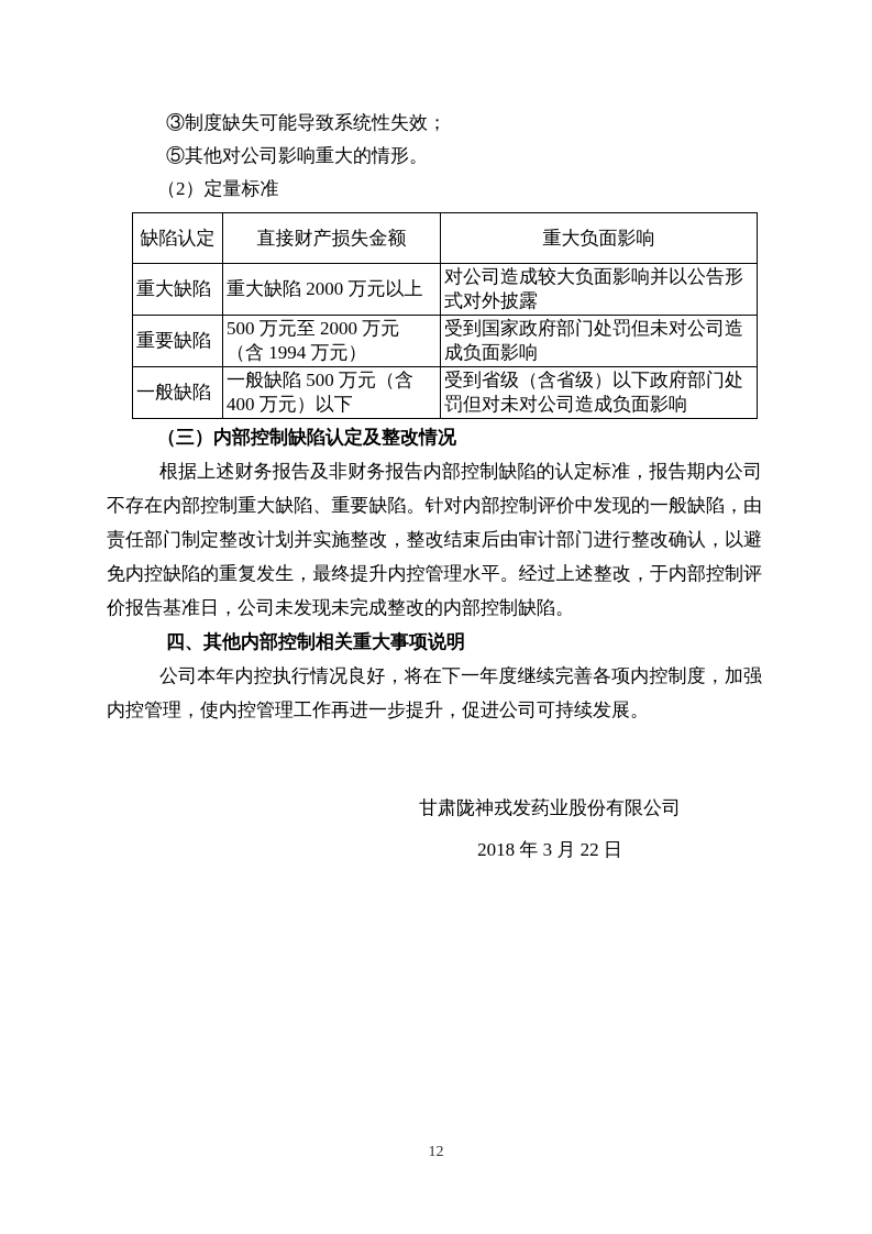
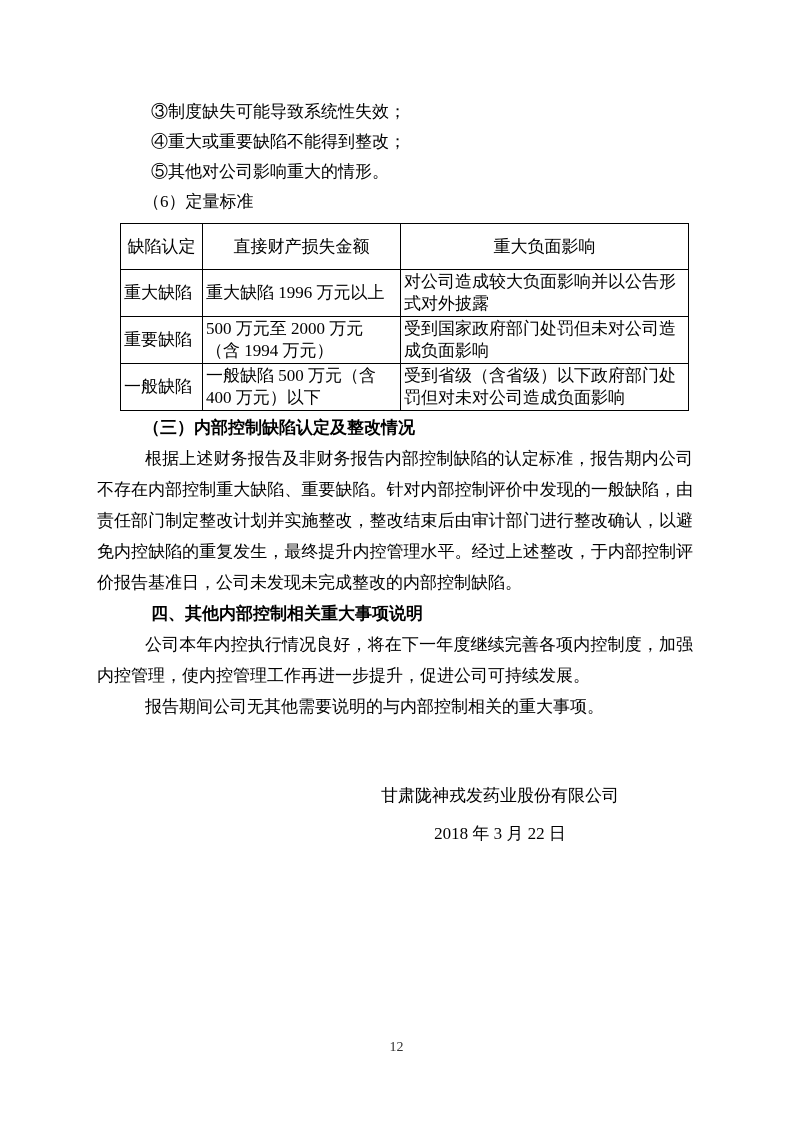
  ③制度缺失可能导致系统性失效；
+ ④重大或重要缺陷不能得到整改；
  ⑤其他对公司影响重大的情形。
- （2）定量标准
+ （6）定量标准
  缺陷认定	直接财产损失金额	重大负面影响
- 重大缺陷	重大缺陷 2000 万元以上	对公司造成较大负面影响并以公告形式对外披露
+ 重大缺陷	重大缺陷 1996 万元以上	对公司造成较大负面影响并以公告形式对外披露
  重要缺陷	500 万元至 2000 万元（含 1994 万元）	受到国家政府部门处罚但未对公司造成负面影响
  一般缺陷	一般缺陷 500 万元（含 400 万元）以下	受到省级（含省级）以下政府部门处罚但对未对公司造成负面影响
  （三）内部控制缺陷认定及整改情况
  根据上述财务报告及非财务报告内部控制缺陷的认定标准，报告期内公司不存在内部控制重大缺陷、重要缺陷。针对内部控制评价中发现的一般缺陷，由责任部门制定整改计划并实施整改，整改结束后由审计部门进行整改确认，以避免内控缺陷的重复发生，最终提升内控管理水平。经过上述整改，于内部控制评价报告基准日，公司未发现未完成整改的内部控制缺陷。
  四、其他内部控制相关重大事项说明
  公司本年内控执行情况良好，将在下一年度继续完善各项内控制度，加强内控管理，使内控管理工作再进一步提升，促进公司可持续发展。
+ 报告期间公司无其他需要说明的与内部控制相关的重大事项。
  甘肃陇神戎发药业股份有限公司
  2018 年 3 月 22 日
  12
